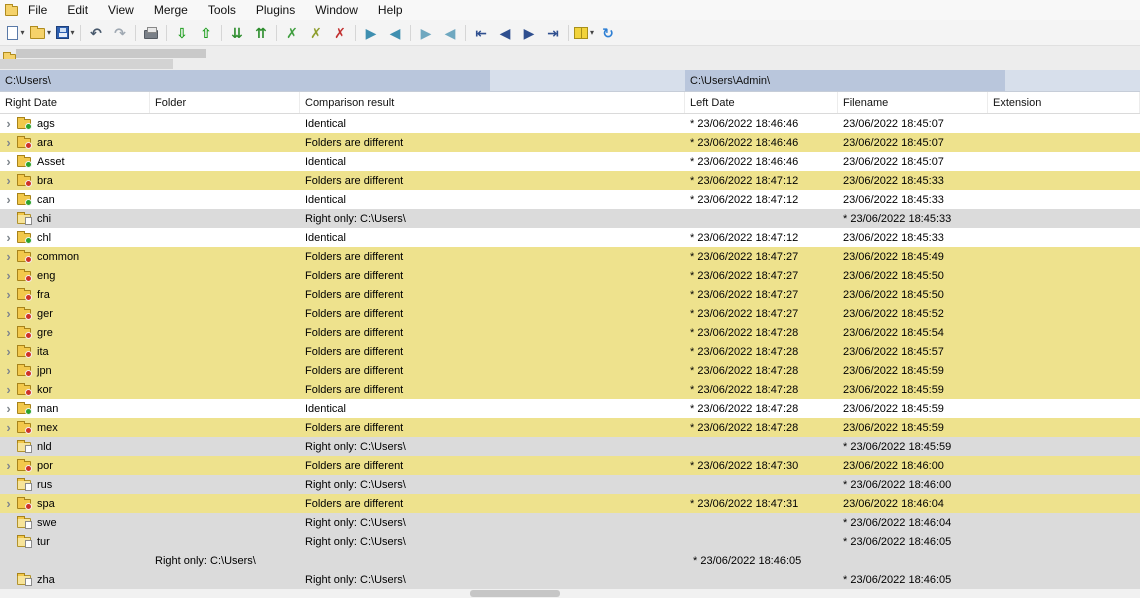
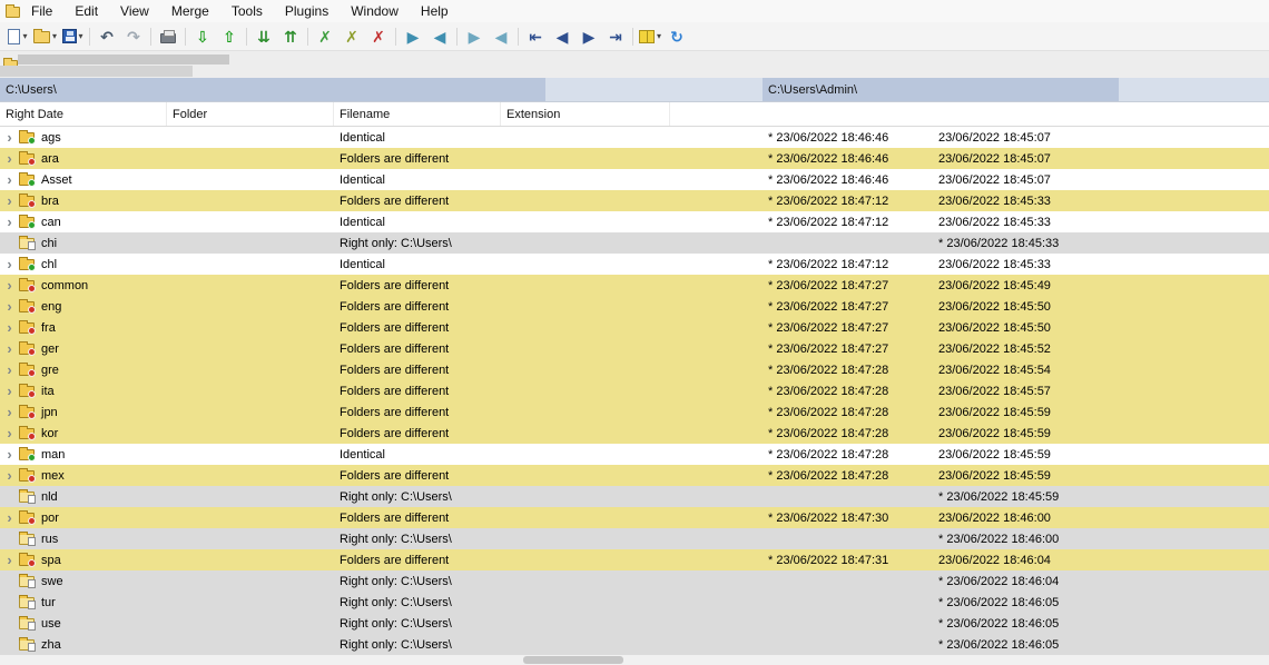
  File
  Edit
  View
  Merge
  Tools
  Plugins
  Window
  Help
  ▾
  ▾
  ▾
  ↶
  ↷
  ⇩
  ⇧
  ⇊
  ⇈
  ✗
  ✗
  ✗
  ▶
  ◀
  ▶
  ◀
  ⇤
  ◀
  ▶
  ⇥
  ▾
  ↻
  C:\Users\
  C:\Users\Admin\
  Right Date
  Folder
- Comparison result
- Left Date
  Filename
  Extension
  ›
  ags
  Identical
  * 23/06/2022 18:46:46
  23/06/2022 18:45:07
  ›
  ara
  Folders are different
  * 23/06/2022 18:46:46
  23/06/2022 18:45:07
  ›
  Asset
  Identical
  * 23/06/2022 18:46:46
  23/06/2022 18:45:07
  ›
  bra
  Folders are different
  * 23/06/2022 18:47:12
  23/06/2022 18:45:33
  ›
  can
  Identical
  * 23/06/2022 18:47:12
  23/06/2022 18:45:33
  chi
  Right only: C:\Users\
  * 23/06/2022 18:45:33
  ›
  chl
  Identical
  * 23/06/2022 18:47:12
  23/06/2022 18:45:33
  ›
  common
  Folders are different
  * 23/06/2022 18:47:27
  23/06/2022 18:45:49
  ›
  eng
  Folders are different
  * 23/06/2022 18:47:27
  23/06/2022 18:45:50
  ›
  fra
  Folders are different
  * 23/06/2022 18:47:27
  23/06/2022 18:45:50
  ›
  ger
  Folders are different
  * 23/06/2022 18:47:27
  23/06/2022 18:45:52
  ›
  gre
  Folders are different
  * 23/06/2022 18:47:28
  23/06/2022 18:45:54
  ›
  ita
  Folders are different
  * 23/06/2022 18:47:28
  23/06/2022 18:45:57
  ›
  jpn
  Folders are different
  * 23/06/2022 18:47:28
  23/06/2022 18:45:59
  ›
  kor
  Folders are different
  * 23/06/2022 18:47:28
  23/06/2022 18:45:59
  ›
  man
  Identical
  * 23/06/2022 18:47:28
  23/06/2022 18:45:59
  ›
  mex
  Folders are different
  * 23/06/2022 18:47:28
  23/06/2022 18:45:59
  nld
  Right only: C:\Users\
  * 23/06/2022 18:45:59
  ›
  por
  Folders are different
  * 23/06/2022 18:47:30
  23/06/2022 18:46:00
  rus
  Right only: C:\Users\
  * 23/06/2022 18:46:00
  ›
  spa
  Folders are different
  * 23/06/2022 18:47:31
  23/06/2022 18:46:04
  swe
  Right only: C:\Users\
  * 23/06/2022 18:46:04
  tur
  Right only: C:\Users\
  * 23/06/2022 18:46:05
+ use
  Right only: C:\Users\
  * 23/06/2022 18:46:05
  zha
  Right only: C:\Users\
  * 23/06/2022 18:46:05
